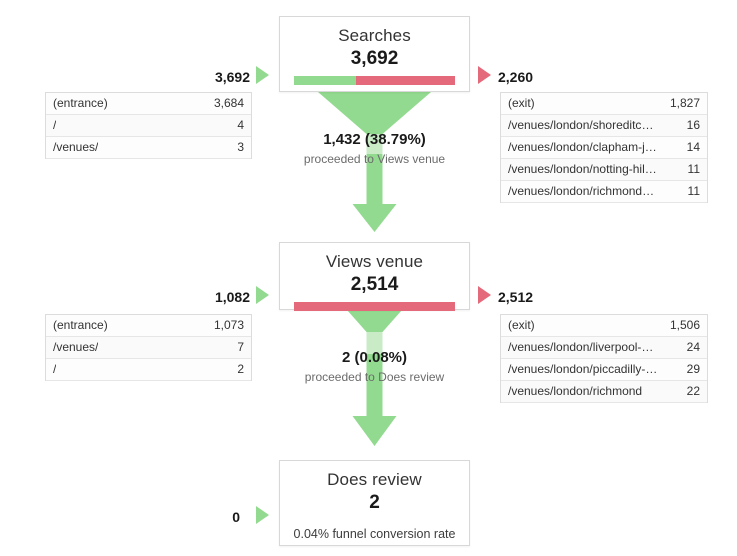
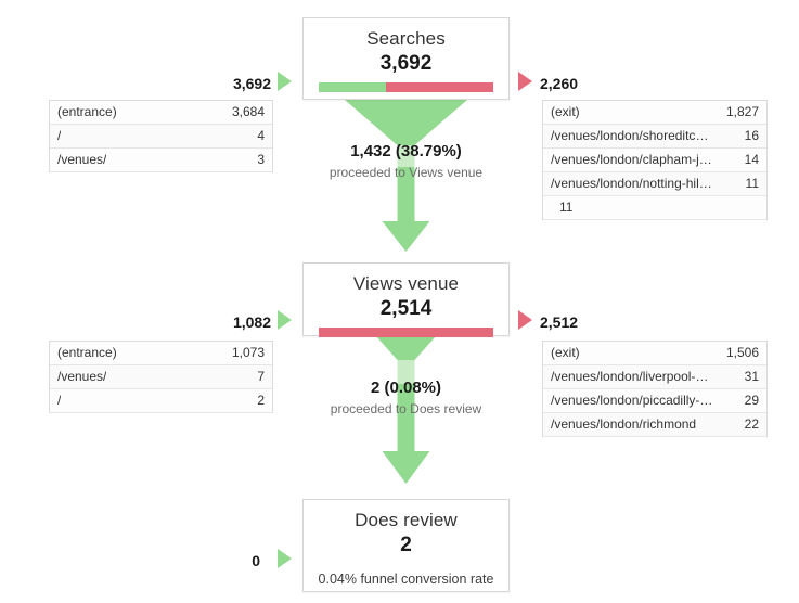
  1,432 (38.79%)
  proceeded to Views venue
  2 (0.08%)
  proceeded to Does review
  Searches
  3,692
  3,692
  2,260
  (entrance)
  3,684
  /
  4
  /venues/
  3
  (exit)
  1,827
  /venues/london/shoreditch…
  16
  /venues/london/clapham-j…
  14
  /venues/london/notting-hill…
  11
- /venues/london/richmond?…
  11
  Views venue
  2,514
  1,082
  2,512
  (entrance)
  1,073
  /venues/
  7
  /
  2
  (exit)
  1,506
  /venues/london/liverpool-s…
- 24
+ 31
  /venues/london/piccadilly-…
  29
  /venues/london/richmond
  22
  Does review
  2
  0.04% funnel conversion rate
  0
